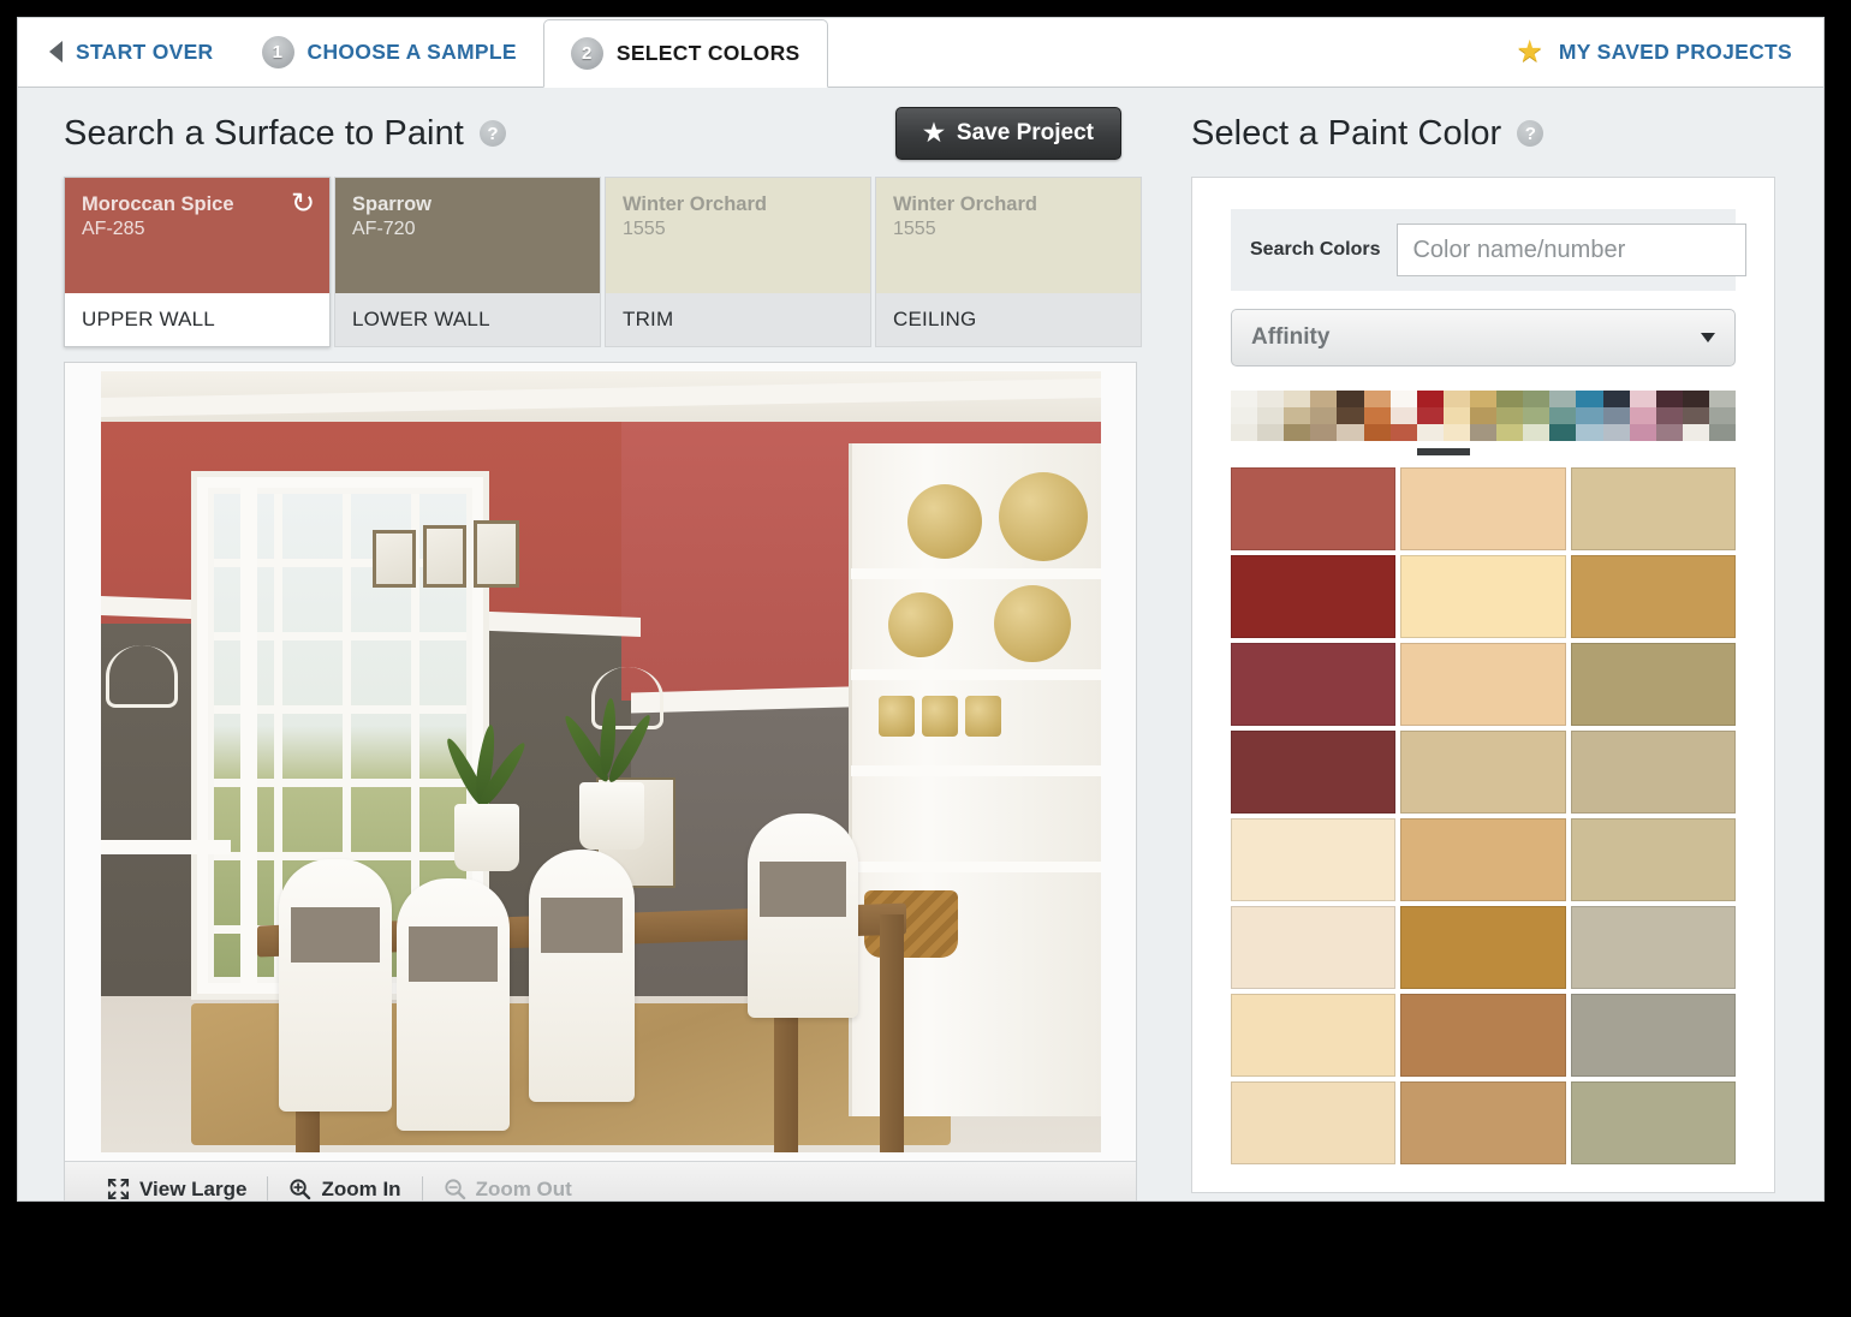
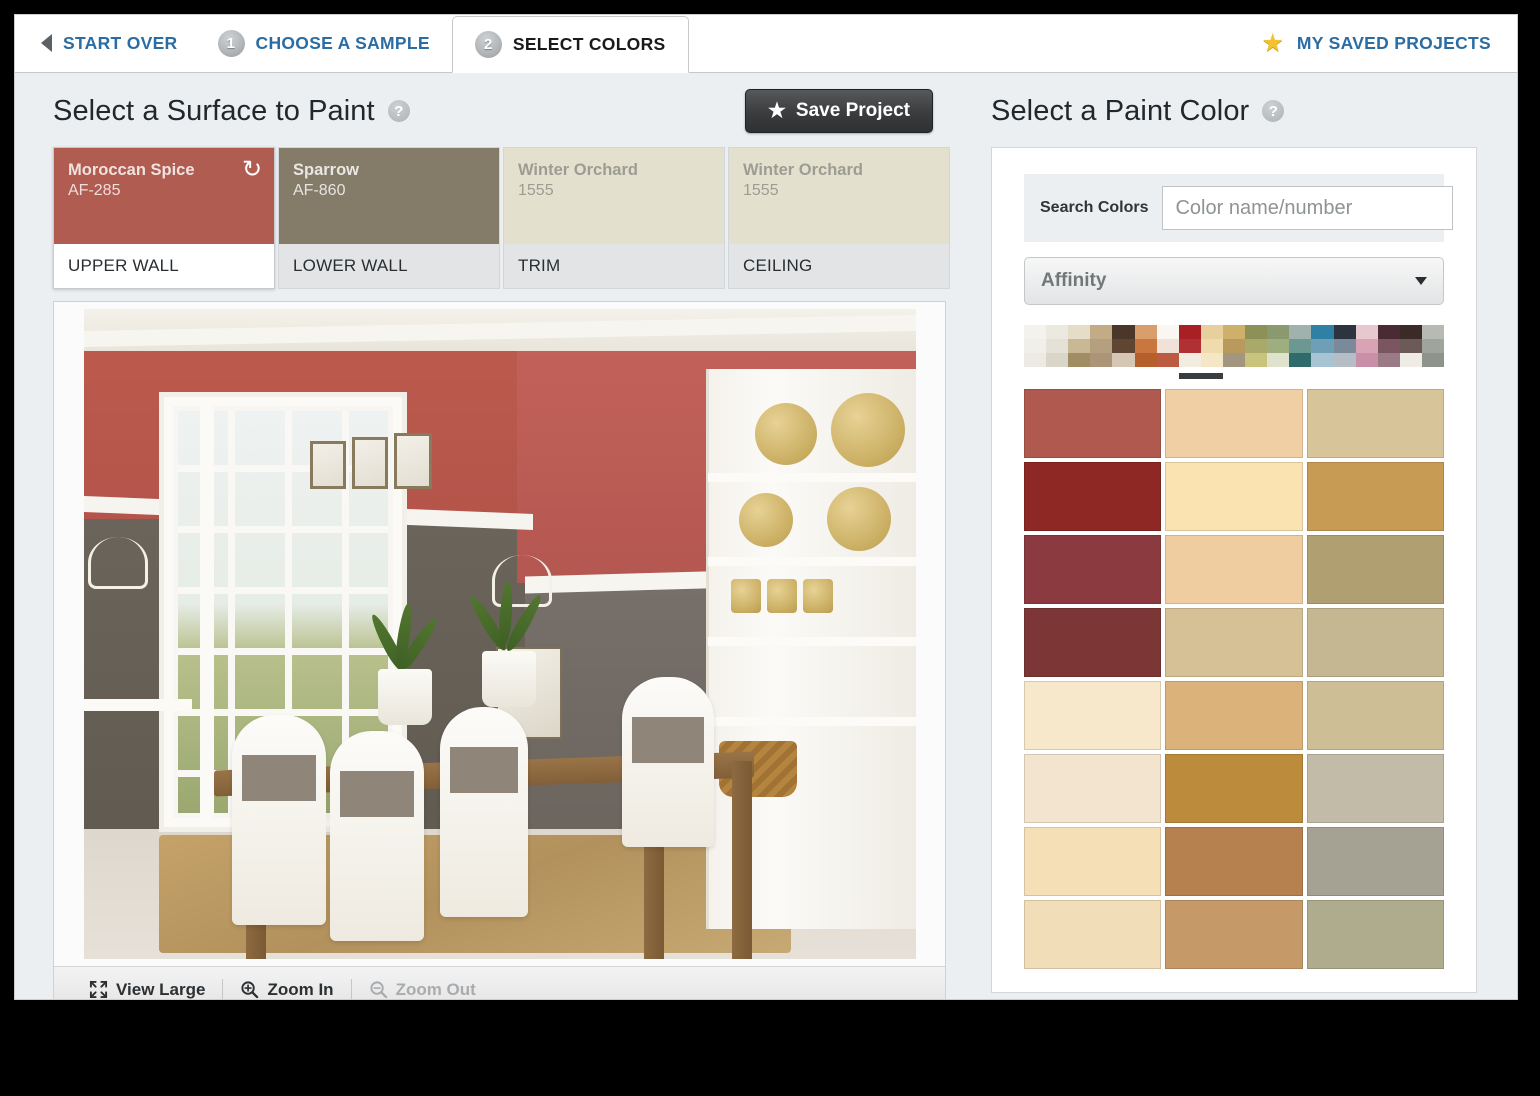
  START OVER
  1
  CHOOSE A SAMPLE
  2
  SELECT COLORS
  ★
  MY SAVED PROJECTS
- Search a Surface to Paint
+ Select a Surface to Paint
  ?
  ★
  Save Project
  Moroccan Spice
  AF-285
  UPPER WALL
  Sparrow
- AF-720
+ AF-860
  LOWER WALL
  Winter Orchard
  1555
  TRIM
  Winter Orchard
  1555
  CEILING
  View Large
  Zoom In
  Zoom Out
  Select a Paint Color
  ?
  Search Colors
  Color name/number
  Affinity
